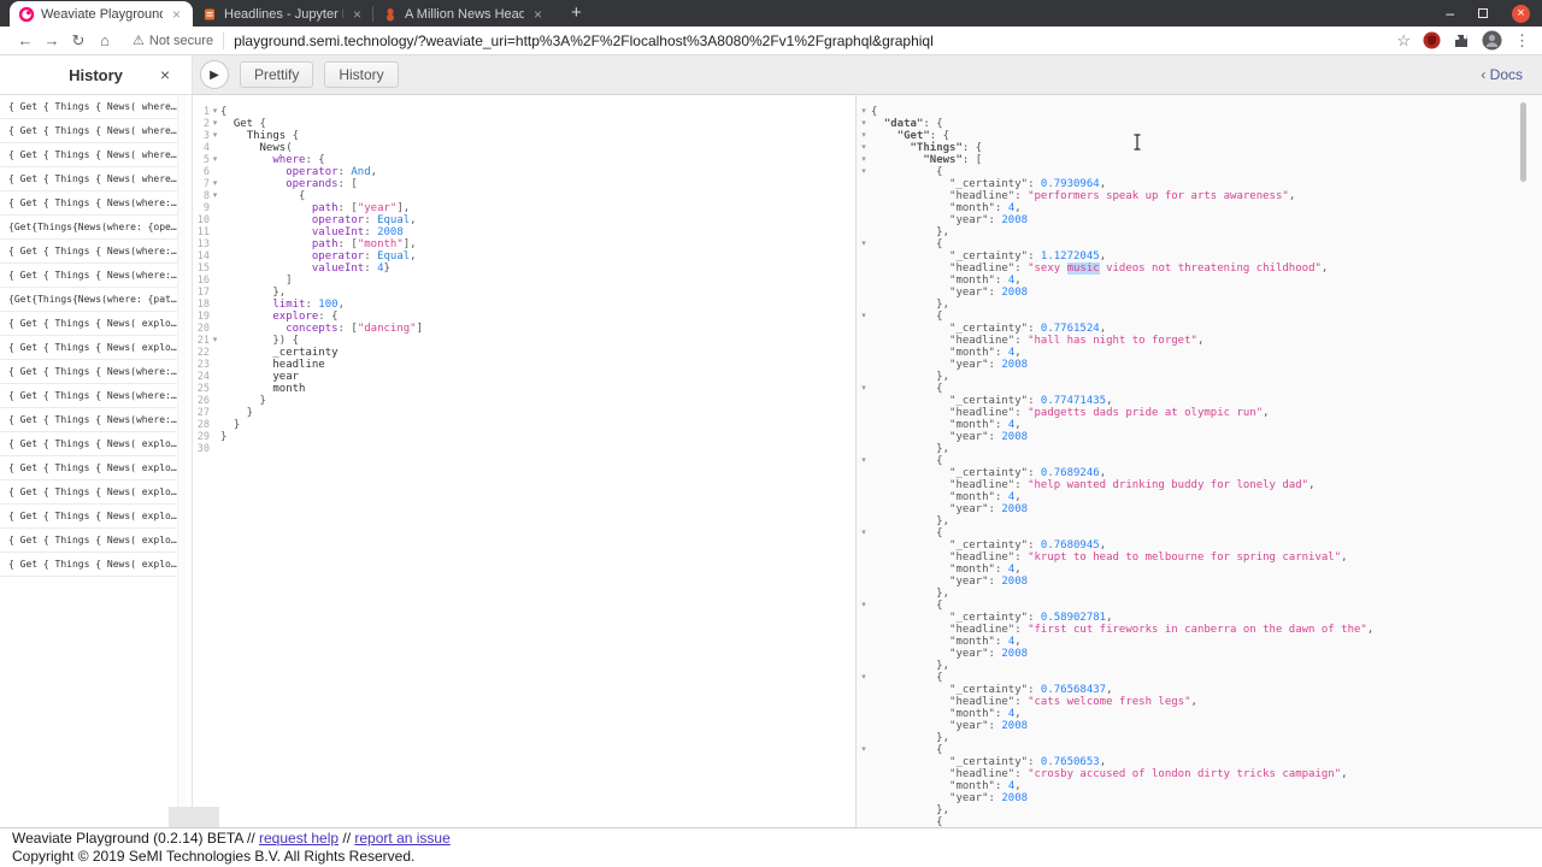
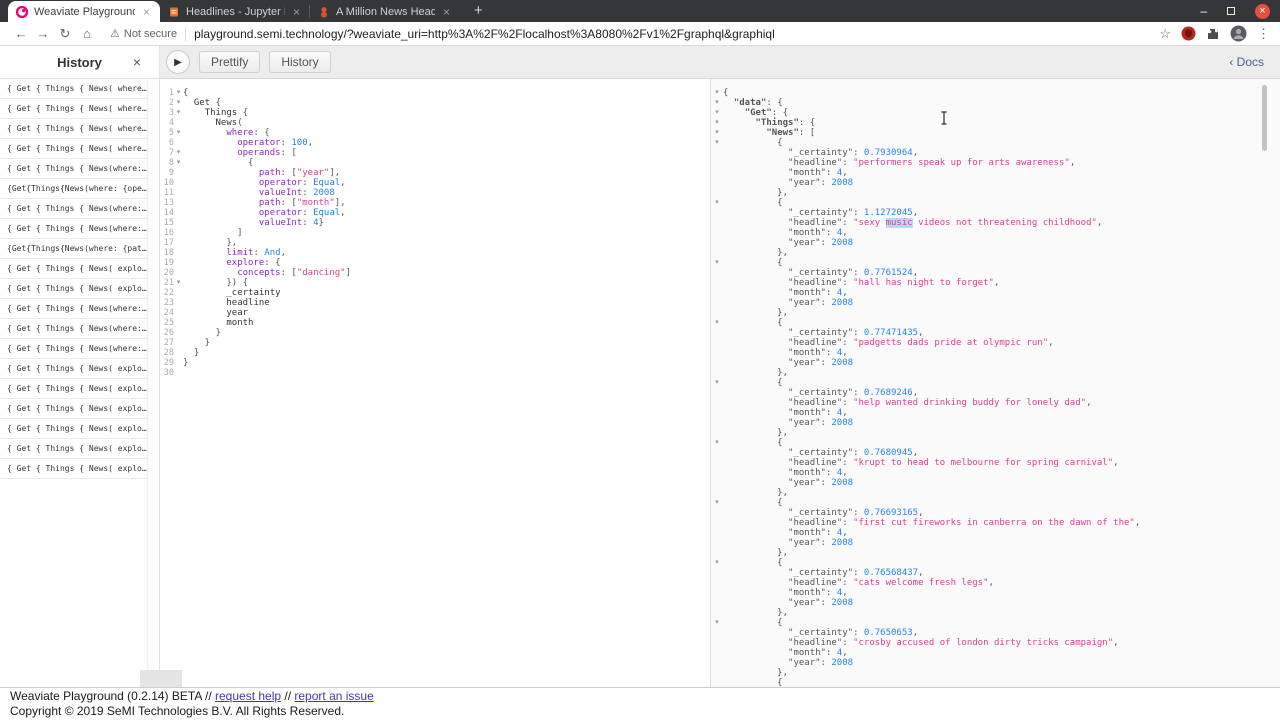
  Weaviate Playgroun
  ×
  Headlines - Jupyter
  ×
  A Million News Head
  ×
  +
  –
  ×
  ←
  →
  ↻
  ⌂
  ⚠
  Not secure
  playground.semi.technology/?weaviate_uri=http%3A%2F%2Flocalhost%3A8080%2Fv1%2Fgraphql&graphiql
  ☆
  ⋮
  ▶
  Prettify
  History
  ‹ Docs
  History
  ×
  { Get { Things { News( where…
  { Get { Things { News( where…
  { Get { Things { News( where…
  { Get { Things { News( where…
  { Get { Things { News(where:…
  {Get{Things{News(where: {ope…
  { Get { Things { News(where:…
  { Get { Things { News(where:…
  {Get{Things{News(where: {pat…
  { Get { Things { News( explo…
  { Get { Things { News( explo…
  { Get { Things { News(where:…
  { Get { Things { News(where:…
  { Get { Things { News(where:…
  { Get { Things { News( explo…
  { Get { Things { News( explo…
  { Get { Things { News( explo…
  { Get { Things { News( explo…
  { Get { Things { News( explo…
  { Get { Things { News( explo…
  1
  {
  2
  Get {
  3
  Things {
  4
  News(
  5
  where: {
  6
- operator: And,
+ operator: 100,
  7
  operands: [
  8
  {
  9
  path: ["year"],
  10
  operator: Equal,
  11
  valueInt: 2008
  13
  path: ["month"],
  14
  operator: Equal,
  15
  valueInt: 4}
  16
  ]
  17
  },
  18
- limit: 100,
+ limit: And,
  19
  explore: {
  20
  concepts: ["dancing"]
  21
  }) {
  22
  _certainty
  23
  headline
  24
  year
  25
  month
  26
  }
  27
  }
  28
  }
  29
  }
  30
  {
  "data": {
  "Get": {
  "Things": {
  "News": [
  {
  "_certainty": 0.7930964,
  "headline": "performers speak up for arts awareness",
  "month": 4,
  "year": 2008
  },
  {
  "_certainty": 1.1272045,
  "headline": "sexy music videos not threatening childhood",
  "month": 4,
  "year": 2008
  },
  {
  "_certainty": 0.7761524,
  "headline": "hall has night to forget",
  "month": 4,
  "year": 2008
  },
  {
  "_certainty": 0.77471435,
  "headline": "padgetts dads pride at olympic run",
  "month": 4,
  "year": 2008
  },
  {
  "_certainty": 0.7689246,
  "headline": "help wanted drinking buddy for lonely dad",
  "month": 4,
  "year": 2008
  },
  {
  "_certainty": 0.7680945,
  "headline": "krupt to head to melbourne for spring carnival",
  "month": 4,
  "year": 2008
  },
  {
- "_certainty": 0.58902781,
+ "_certainty": 0.76693165,
  "headline": "first cut fireworks in canberra on the dawn of the",
  "month": 4,
  "year": 2008
  },
  {
  "_certainty": 0.76568437,
  "headline": "cats welcome fresh legs",
  "month": 4,
  "year": 2008
  },
  {
  "_certainty": 0.7650653,
  "headline": "crosby accused of london dirty tricks campaign",
  "month": 4,
  "year": 2008
  },
  {
  Weaviate Playground (0.2.14) BETA // request help // report an issue
  Copyright © 2019 SeMI Technologies B.V. All Rights Reserved.
